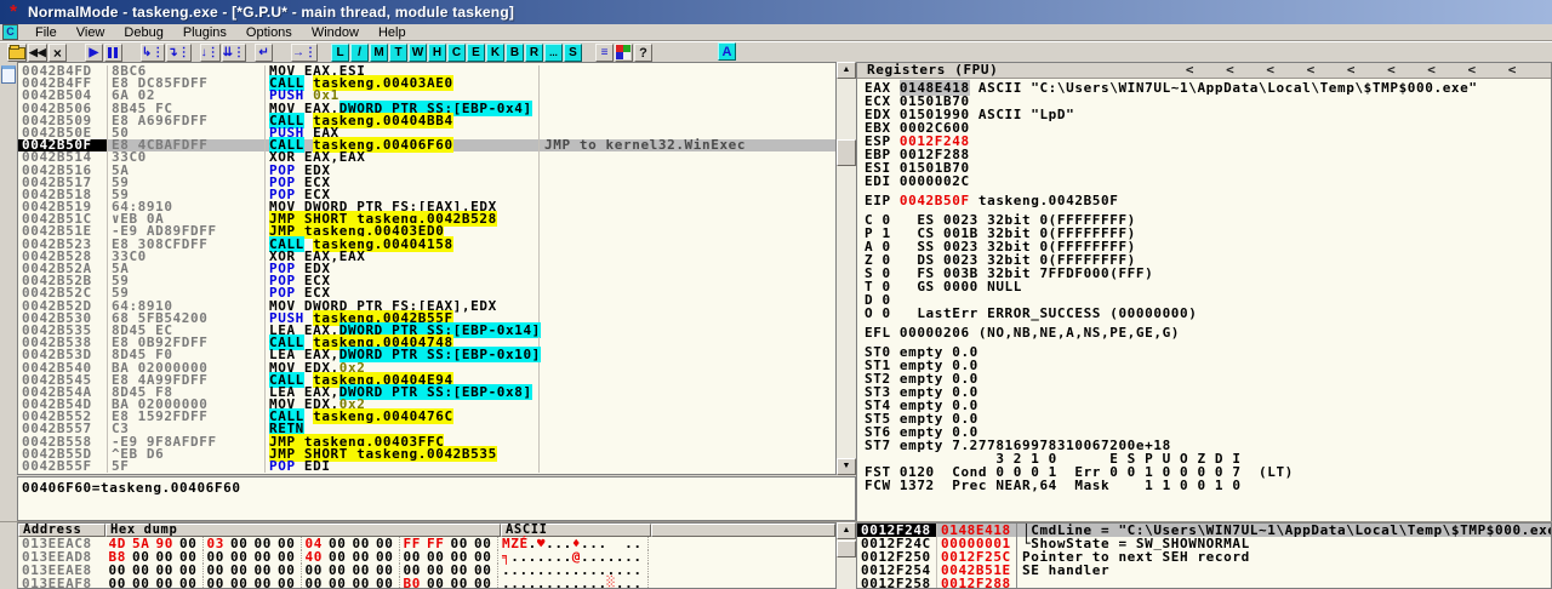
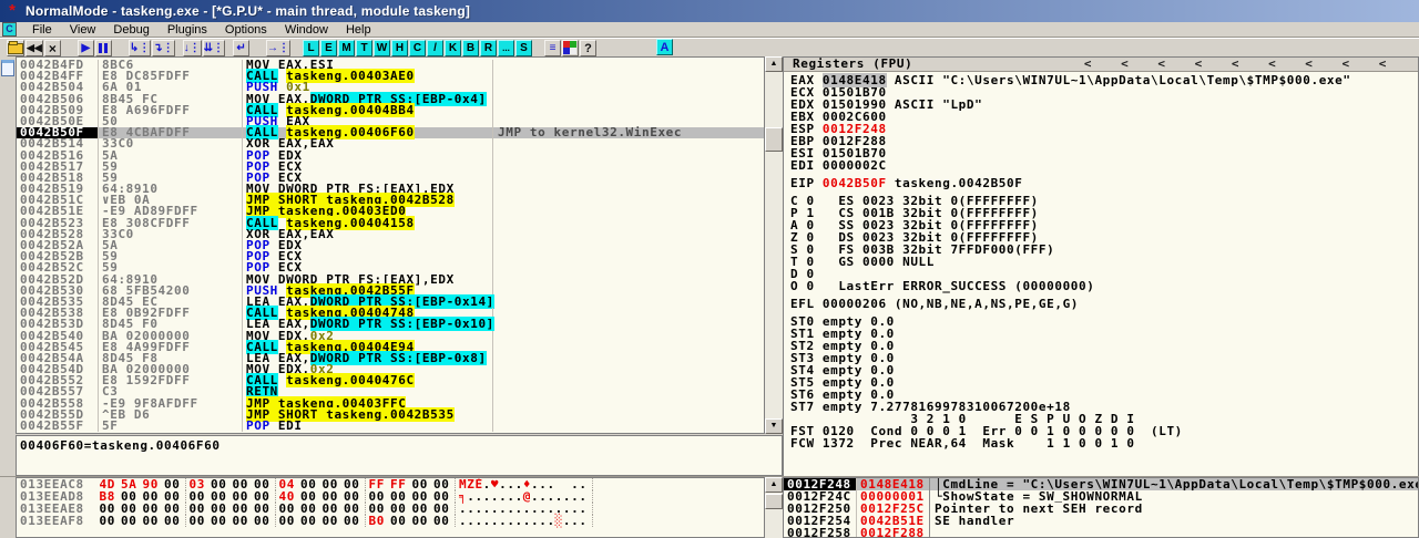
  *
  NormalMode - taskeng.exe - [*G.P.U* - main thread, module taskeng]
  C
  File
  View
  Debug
  Plugins
  Options
  Window
  Help
  ◀◀
  ×
  ▶
  ↳⋮
  ↴⋮
  ↓⋮
  ⇊⋮
  ↵
  →⋮
  L
- /
+ E
  M
  T
  W
  H
  C
- E
+ /
  K
  B
  R
  ...
  S
  ≡
  ?
  A
  0042B4FD
  8BC6
  MOV EAX,ESI
  0042B4FF
  E8 DC85FDFF
  CALL taskeng.00403AE0
  0042B504
- 6A 02
+ 6A 01
  PUSH 0x1
  0042B506
  8B45 FC
  MOV EAX,DWORD PTR SS:[EBP-0x4]
  0042B509
  E8 A696FDFF
  CALL taskeng.00404BB4
  0042B50E
  50
  PUSH EAX
  0042B50F
  E8 4CBAFDFF
  CALL taskeng.00406F60
  JMP to kernel32.WinExec
  0042B514
  33C0
  XOR EAX,EAX
  0042B516
  5A
  POP EDX
  0042B517
  59
  POP ECX
  0042B518
  59
  POP ECX
  0042B519
  64:8910
  MOV DWORD PTR FS:[EAX],EDX
  0042B51C
  ∨EB 0A
  JMP SHORT taskeng.0042B528
  0042B51E
  -E9 AD89FDFF
  JMP taskeng.00403ED0
  0042B523
  E8 308CFDFF
  CALL taskeng.00404158
  0042B528
  33C0
  XOR EAX,EAX
  0042B52A
  5A
  POP EDX
  0042B52B
  59
  POP ECX
  0042B52C
  59
  POP ECX
  0042B52D
  64:8910
  MOV DWORD PTR FS:[EAX],EDX
  0042B530
  68 5FB54200
  PUSH taskeng.0042B55F
  0042B535
  8D45 EC
  LEA EAX,DWORD PTR SS:[EBP-0x14]
  0042B538
  E8 0B92FDFF
  CALL taskeng.00404748
  0042B53D
  8D45 F0
  LEA EAX,DWORD PTR SS:[EBP-0x10]
  0042B540
  BA 02000000
  MOV EDX,0x2
  0042B545
  E8 4A99FDFF
  CALL taskeng.00404E94
  0042B54A
  8D45 F8
  LEA EAX,DWORD PTR SS:[EBP-0x8]
  0042B54D
  BA 02000000
  MOV EDX,0x2
  0042B552
  E8 1592FDFF
  CALL taskeng.0040476C
  0042B557
  C3
  RETN
  0042B558
  -E9 9F8AFDFF
  JMP taskeng.00403FFC
  0042B55D
  ^EB D6
  JMP SHORT taskeng.0042B535
  0042B55F
  5F
  POP EDI
  00406F60=taskeng.00406F60
  Registers (FPU)
  <
  <
  <
  <
  <
  <
  <
  <
  <
  EAX 0148E418 ASCII "C:\Users\WIN7UL~1\AppData\Local\Temp\$TMP$000.exe"
  ECX 01501B70
  EDX 01501990 ASCII "LpD"
  EBX 0002C600
  ESP 0012F248
  EBP 0012F288
  ESI 01501B70
  EDI 0000002C
  EIP 0042B50F taskeng.0042B50F
  C 0 ES 0023 32bit 0(FFFFFFFF)
  P 1 CS 001B 32bit 0(FFFFFFFF)
  A 0 SS 0023 32bit 0(FFFFFFFF)
  Z 0 DS 0023 32bit 0(FFFFFFFF)
  S 0 FS 003B 32bit 7FFDF000(FFF)
  T 0 GS 0000 NULL
  D 0
  O 0 LastErr ERROR_SUCCESS (00000000)
  EFL 00000206 (NO,NB,NE,A,NS,PE,GE,G)
  ST0 empty 0.0
  ST1 empty 0.0
  ST2 empty 0.0
  ST3 empty 0.0
  ST4 empty 0.0
  ST5 empty 0.0
  ST6 empty 0.0
  ST7 empty 7.2778169978310067200e+18
  3 2 1 0 E S P U O Z D I
- FST 0120 Cond 0 0 0 1 Err 0 0 1 0 0 0 0 7 (LT)
+ FST 0120 Cond 0 0 0 1 Err 0 0 1 0 0 0 0 0 (LT)
  FCW 1372 Prec NEAR,64 Mask 1 1 0 0 1 0
- Address
- Hex dump
- ASCII
  013EEAC8
  4D
  5A
  90
  00
  03
  00
  00
  00
  04
  00
  00
  00
  FF
  FF
  00
  00
  MZÉ.♥...♦... ..
  013EEAD8
  B8
  00
  00
  00
  00
  00
  00
  00
  40
  00
  00
  00
  00
  00
  00
  00
  ╕.......@.......
  013EEAE8
  00
  00
  00
  00
  00
  00
  00
  00
  00
  00
  00
  00
  00
  00
  00
  00
  ................
  013EEAF8
  00
  00
  00
  00
  00
  00
  00
  00
  00
  00
  00
  00
  B0
  00
  00
  00
  ............░...
  0012F248
  0148E418
  │CmdLine = "C:\Users\WIN7UL~1\AppData\Local\Temp\$TMP$000.ex
  0012F24C
  00000001
  └ShowState = SW_SHOWNORMAL
  0012F250
  0012F25C
  Pointer to next SEH record
  0012F254
  0042B51E
  SE handler
  0012F258
  0012F288
